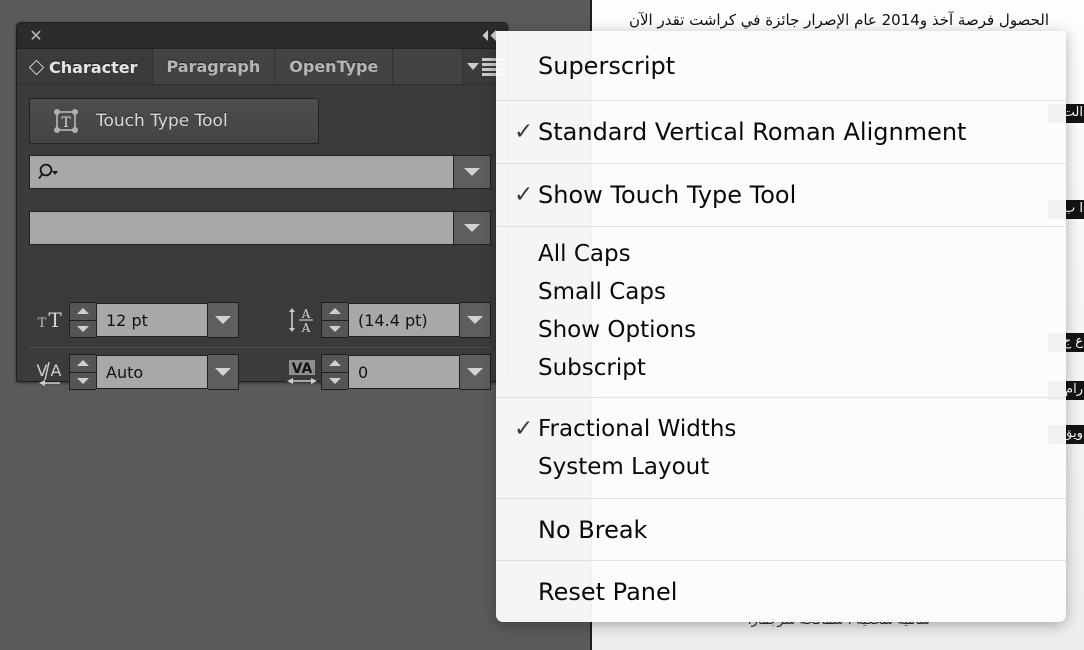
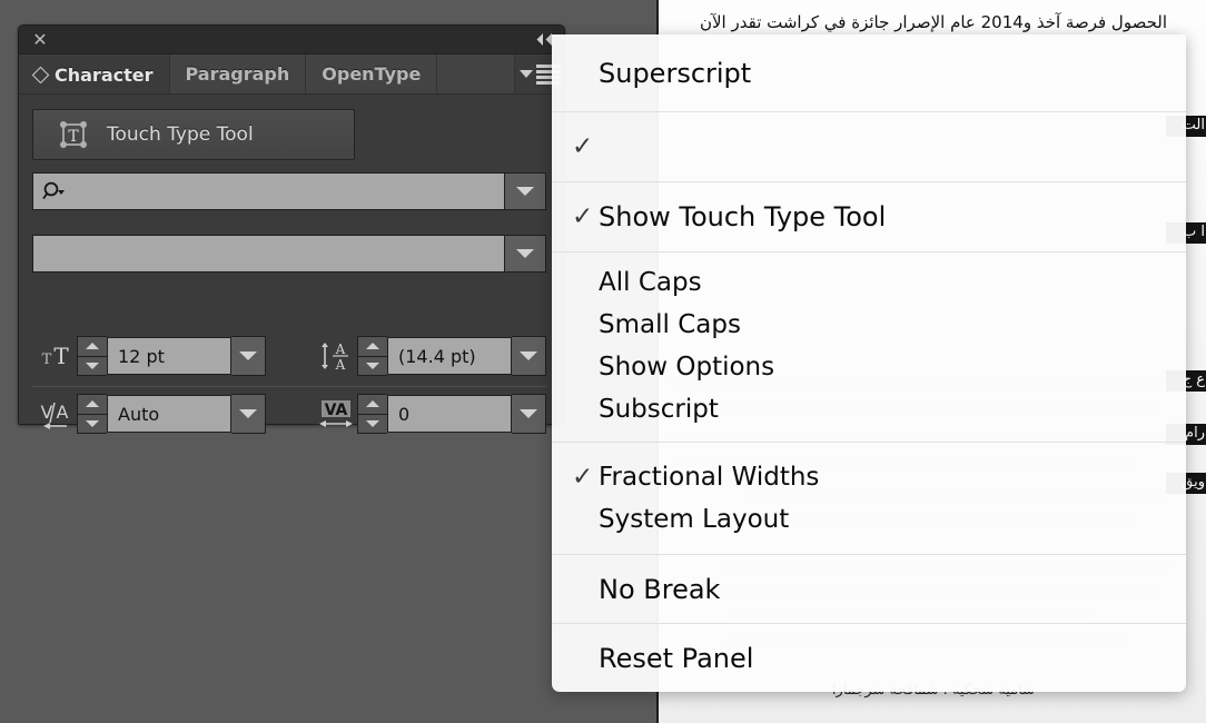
  الحصول فرصة آخذ و2014 عام الإصرار جائزة في كراشت تقدر الآن
  الت
  ا ب
  ع ج
  رام
  ويق
  ✕
  Character
  Paragraph
  OpenType
  T
  Touch Type Tool
  T
  T
  12 pt
  A
  A
  (14.4 pt)
  V
  A
  Auto
  VA
  0
  Superscript
  ✓
- Standard Vertical Roman Alignment
  ✓
  Show Touch Type Tool
  All Caps
  Small Caps
  Show Options
  Subscript
  ✓
  Fractional Widths
  System Layout
  No Break
  Reset Panel
